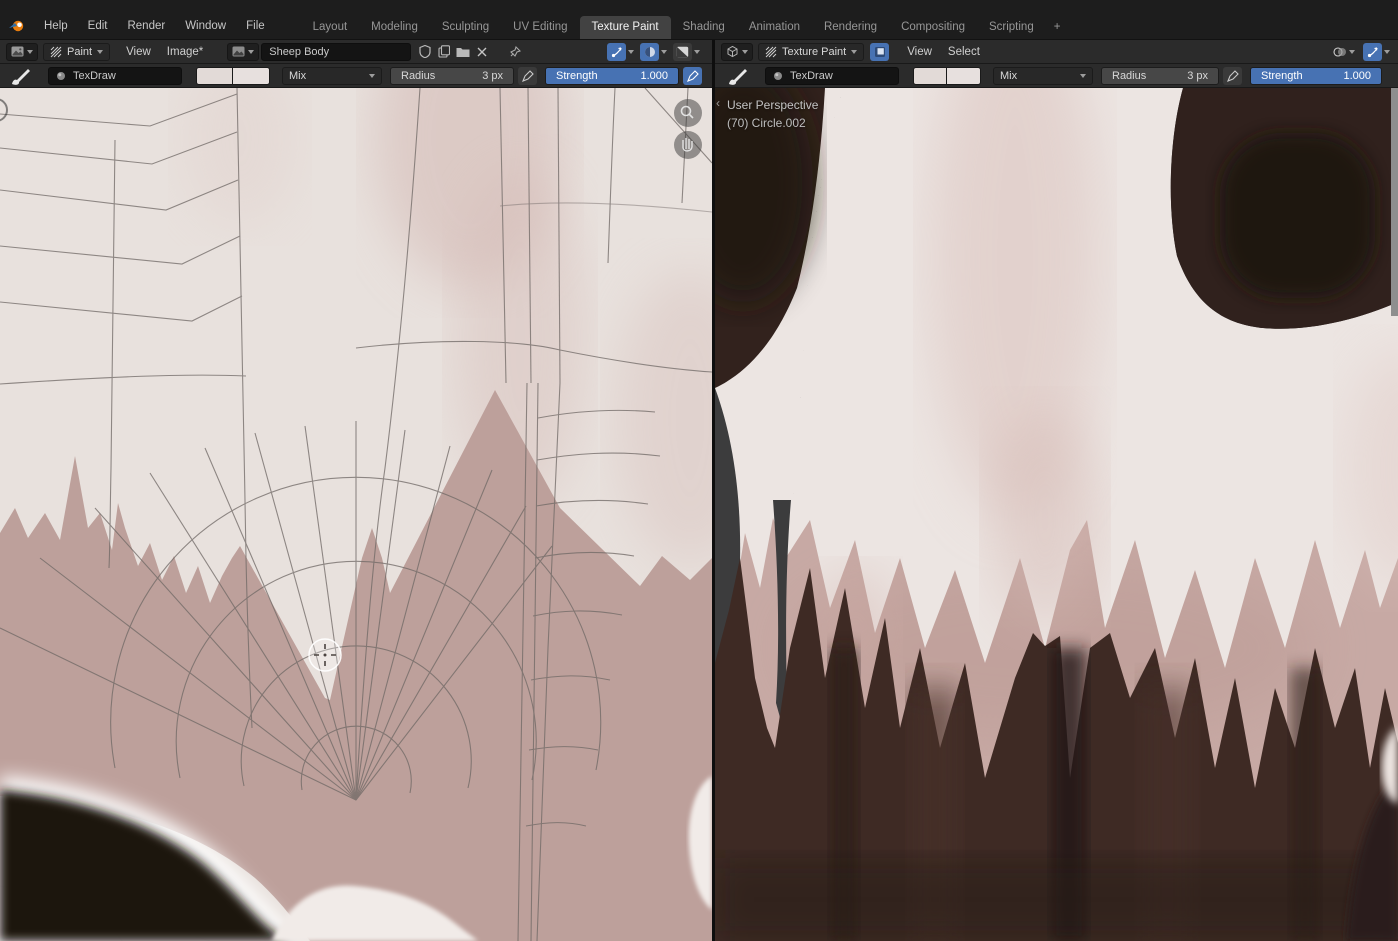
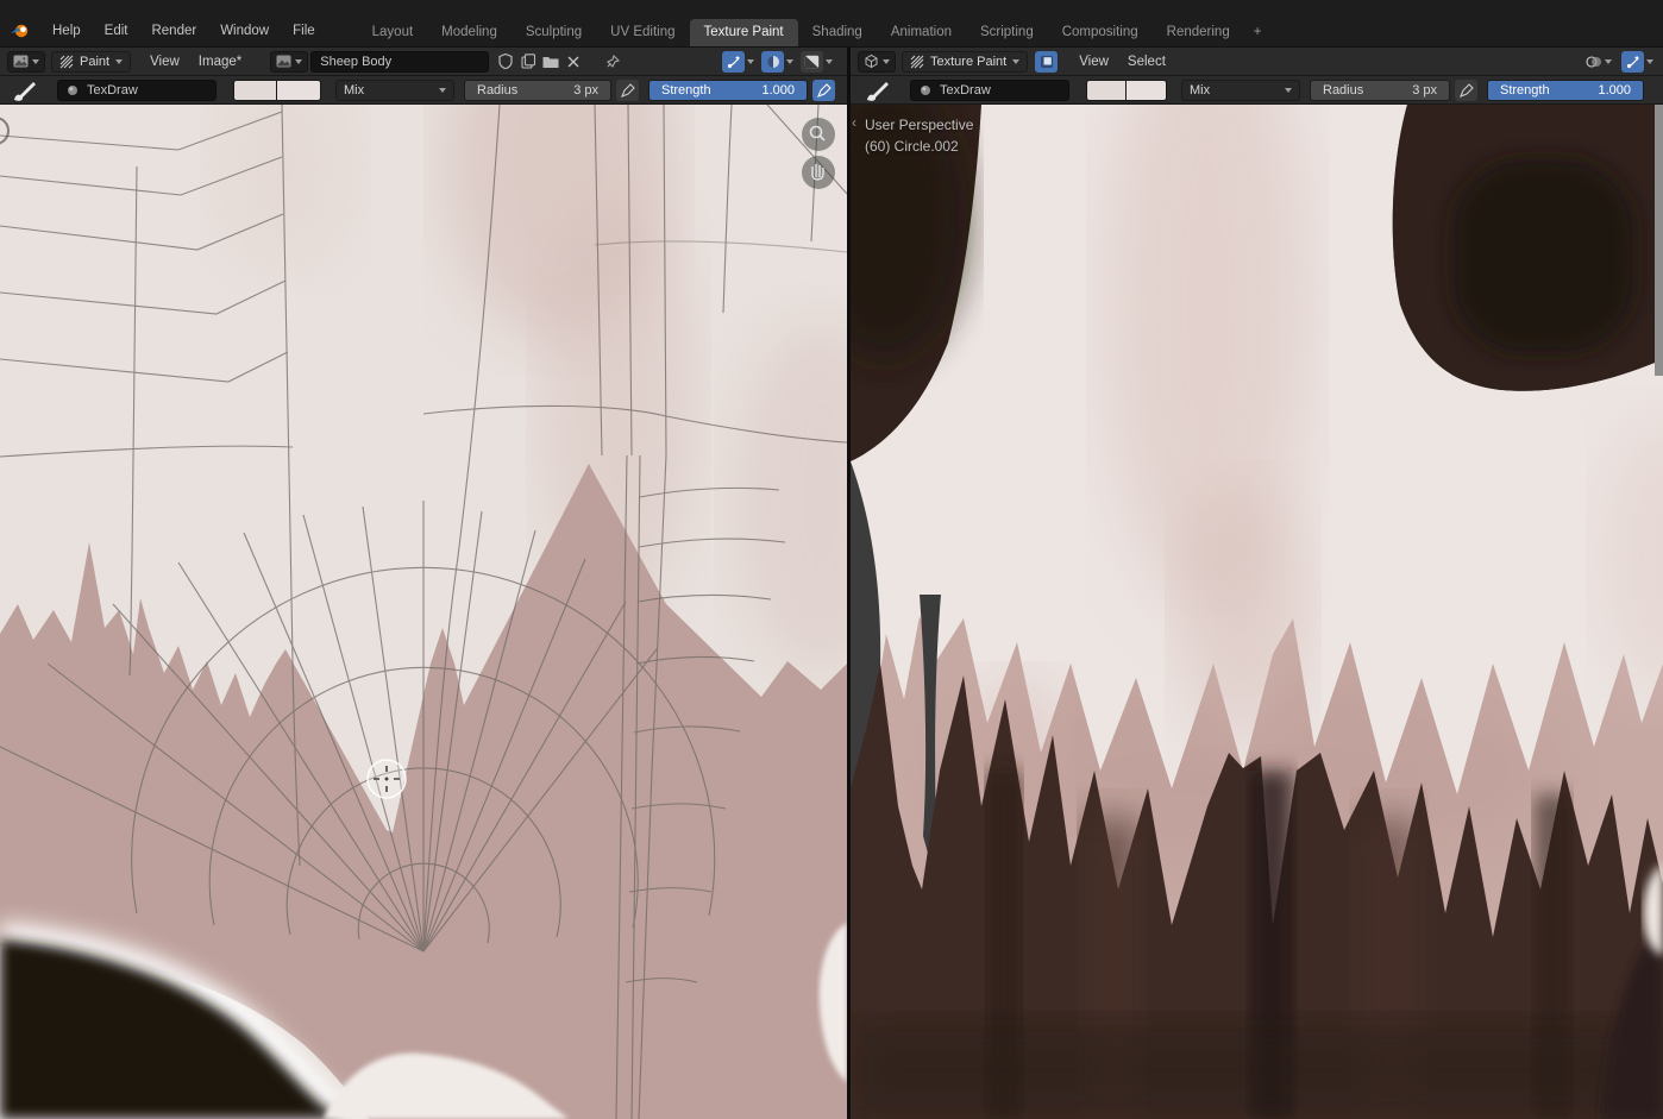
  Help
  Edit
  Render
  Window
  File
  Layout
  Modeling
  Sculpting
  UV Editing
  Texture Paint
  Shading
  Animation
- Rendering
+ Scripting
  Compositing
- Scripting
+ Rendering
  +
  Paint
  View
  Image*
  Sheep Body
  Texture Paint
  View
  Select
  TexDraw
  Mix
  Radius
  3 px
  Strength
  1.000
  TexDraw
  Mix
  Radius
  3 px
  Strength
  1.000
  ‹
  User Perspective
- (70) Circle.002
+ (60) Circle.002
